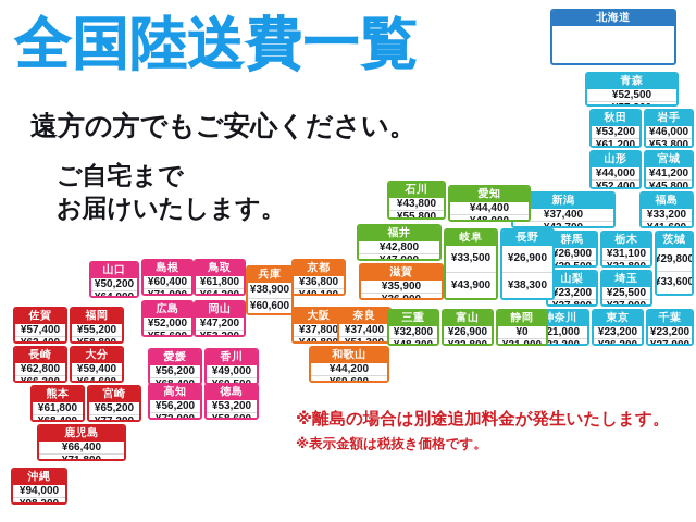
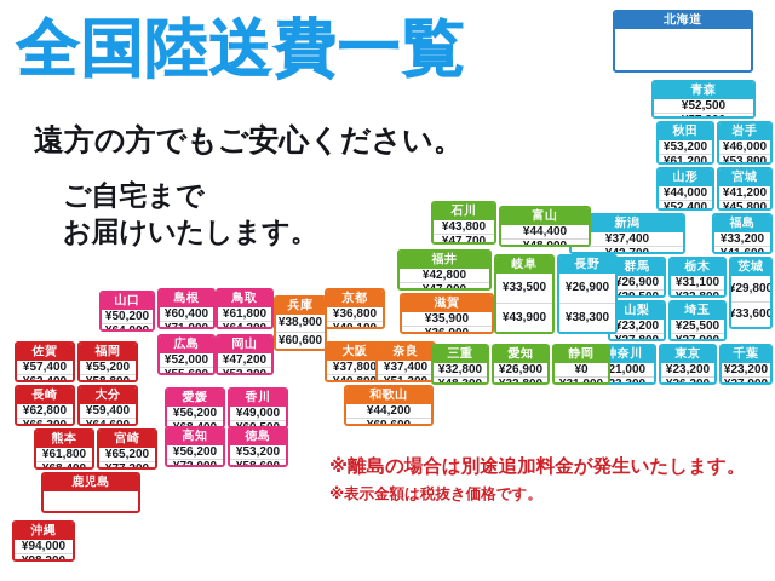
  全国陸送費一覧
  遠方の方でもご安心ください。
  ご自宅まで
  お届けいたします。
  北海道
  青森
  ¥52,500
  秋田
  ¥53,200
  ¥61,200
  岩手
  ¥46,000
  ¥53,800
  山形
  ¥44,000
  ¥52,400
  宮城
  ¥41,200
  ¥45,800
  新潟
  ¥37,400
  福島
  ¥33,200
  群馬
  ¥26,900
  栃木
  ¥31,100
  茨城
  ¥29,800
  ¥33,600
  山梨
  ¥23,200
  埼玉
  ¥25,500
  神奈川
  21,000
  東京
  ¥23,200
  千葉
  ¥23,200
  石川
  ¥43,800
- ¥55,800
+ ¥47,700
- 愛知
+ 富山
  ¥44,400
  福井
  ¥42,800
  岐阜
  ¥33,500
  ¥43,900
  長野
  ¥26,900
  ¥38,300
  滋賀
  ¥35,900
  京都
  ¥36,800
  兵庫
  ¥38,900
  ¥60,600
  大阪
  ¥37,800
  奈良
  ¥37,400
  和歌山
  ¥44,200
  三重
  ¥32,800
- 富山
+ 愛知
  ¥26,900
  静岡
  ¥0
  山口
  ¥50,200
  島根
  ¥60,400
  鳥取
  ¥61,800
  広島
  ¥52,000
  岡山
  ¥47,200
  愛媛
  ¥56,200
  香川
  ¥49,000
  高知
  ¥56,200
  徳島
  ¥53,200
  佐賀
  ¥57,400
  福岡
  ¥55,200
  長崎
  ¥62,800
  大分
  ¥59,400
  熊本
  ¥61,800
  宮崎
  ¥65,200
  鹿児島
- ¥66,400
  沖縄
  ¥94,000
  ※離島の場合は別途追加料金が発生いたします。
  ※表示金額は税抜き価格です。
